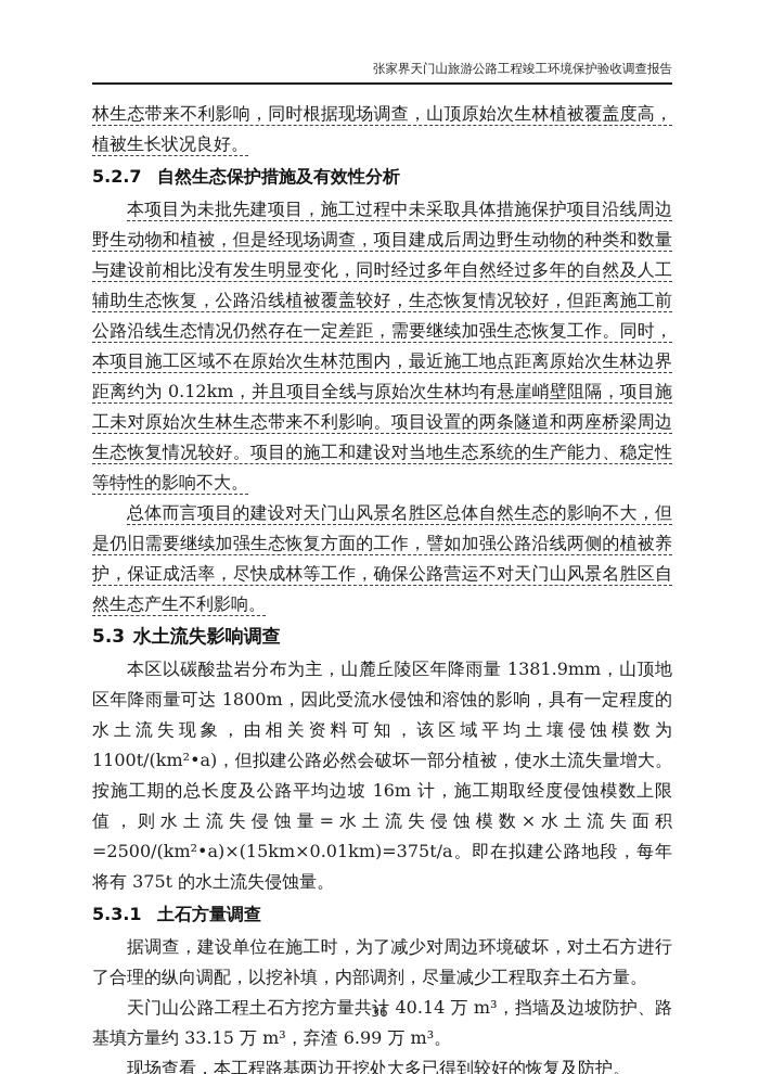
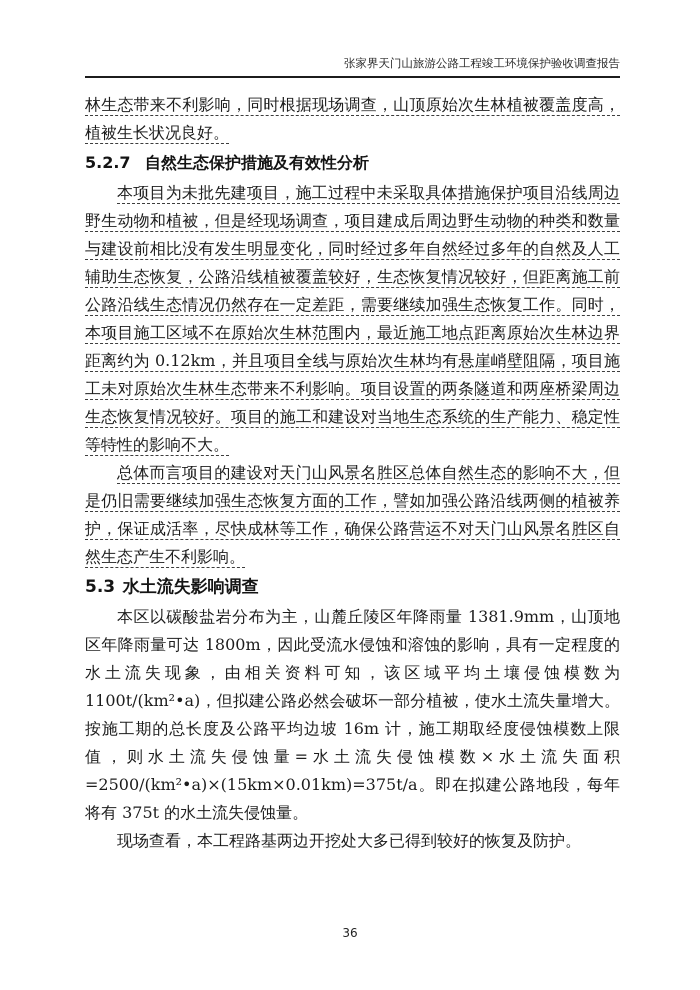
  张家界天门山旅游公路工程竣工环境保护验收调查报告
  林生态带来不利影响，同时根据现场调查，山顶原始次生林植被覆盖度高，植被生长状况良好。
  5.2.7 自然生态保护措施及有效性分析
  本项目为未批先建项目，施工过程中未采取具体措施保护项目沿线周边野生动物和植被，但是经现场调查，项目建成后周边野生动物的种类和数量与建设前相比没有发生明显变化，同时经过多年自然经过多年的自然及人工辅助生态恢复，公路沿线植被覆盖较好，生态恢复情况较好，但距离施工前公路沿线生态情况仍然存在一定差距，需要继续加强生态恢复工作。同时，本项目施工区域不在原始次生林范围内，最近施工地点距离原始次生林边界距离约为 0.12km，并且项目全线与原始次生林均有悬崖峭壁阻隔，项目施工未对原始次生林生态带来不利影响。项目设置的两条隧道和两座桥梁周边生态恢复情况较好。项目的施工和建设对当地生态系统的生产能力、稳定性等特性的影响不大。
  总体而言项目的建设对天门山风景名胜区总体自然生态的影响不大，但是仍旧需要继续加强生态恢复方面的工作，譬如加强公路沿线两侧的植被养护，保证成活率，尽快成林等工作，确保公路营运不对天门山风景名胜区自然生态产生不利影响。
  5.3 水土流失影响调查
  本区以碳酸盐岩分布为主，山麓丘陵区年降雨量 1381.9mm，山顶地区年降雨量可达 1800m，因此受流水侵蚀和溶蚀的影响，具有一定程度的水土流失现象，由相关资料可知，该区域平均土壤侵蚀模数为 1100t/(km²•a)，但拟建公路必然会破坏一部分植被，使水土流失量增大。按施工期的总长度及公路平均边坡 16m 计，施工期取经度侵蚀模数上限值，则水土流失侵蚀量=水土流失侵蚀模数×水土流失面积=2500/(km²•a)×(15km×0.01km)=375t/a。即在拟建公路地段，每年将有 375t 的水土流失侵蚀量。
- 5.3.1 土石方量调查
- 据调查，建设单位在施工时，为了减少对周边环境破坏，对土石方进行了合理的纵向调配，以挖补填，内部调剂，尽量减少工程取弃土石方量。
- 天门山公路工程土石方挖方量共计 40.14 万 m³，挡墙及边坡防护、路基填方量约 33.15 万 m³，弃渣 6.99 万 m³。
  现场查看，本工程路基两边开挖处大多已得到较好的恢复及防护。
  36
